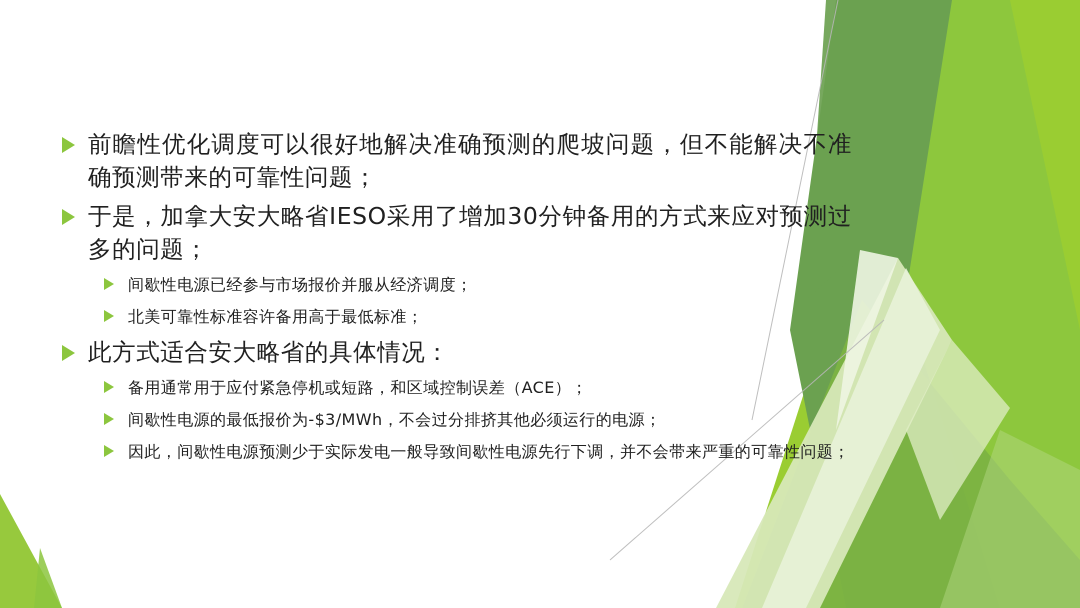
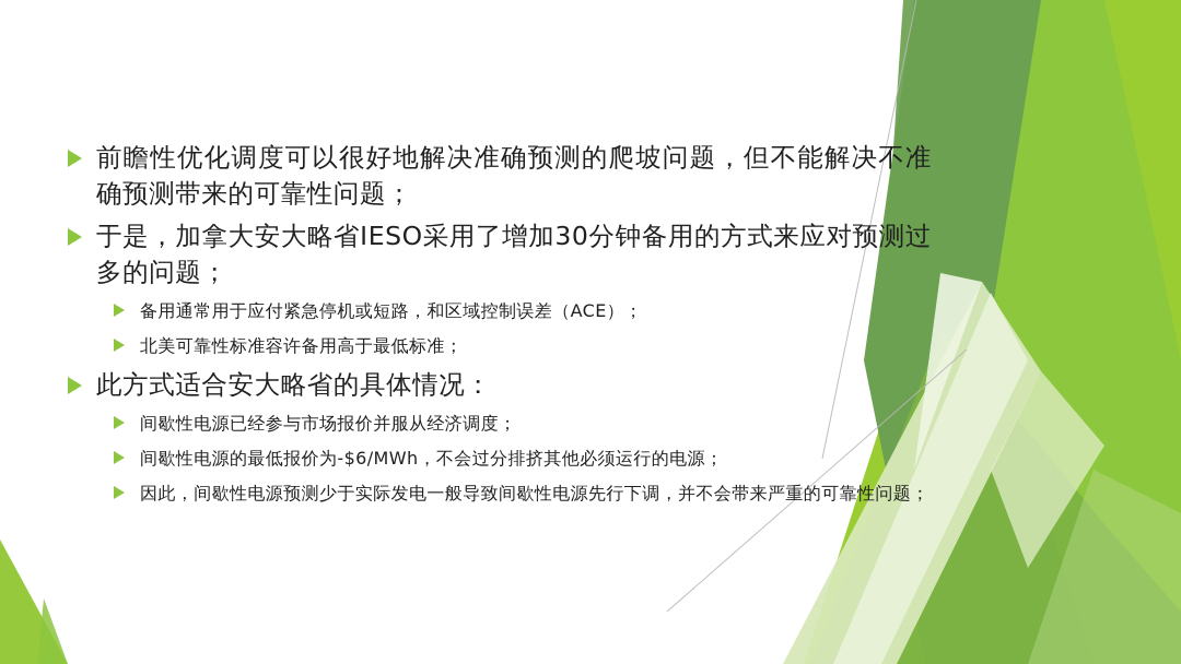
  前瞻性优化调度可以很好地解决准确预测的爬坡问题，但不能解决不准确预测带来的可靠性问题；
  于是，加拿大安大略省IESO采用了增加30分钟备用的方式来应对预测过多的问题；
- 间歇性电源已经参与市场报价并服从经济调度；
+ 备用通常用于应付紧急停机或短路，和区域控制误差（ACE）；
  北美可靠性标准容许备用高于最低标准；
  此方式适合安大略省的具体情况：
- 备用通常用于应付紧急停机或短路，和区域控制误差（ACE）；
+ 间歇性电源已经参与市场报价并服从经济调度；
- 间歇性电源的最低报价为-$3/MWh，不会过分排挤其他必须运行的电源；
+ 间歇性电源的最低报价为-$6/MWh，不会过分排挤其他必须运行的电源；
  因此，间歇性电源预测少于实际发电一般导致间歇性电源先行下调，并不会带来严重的可靠性问题；
